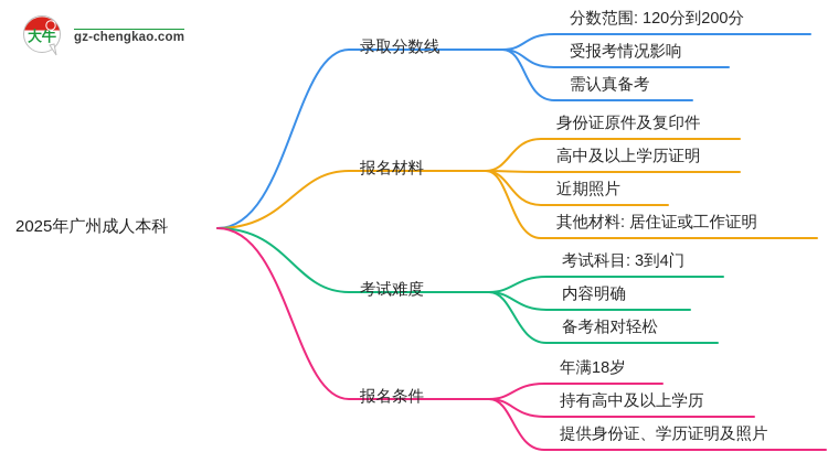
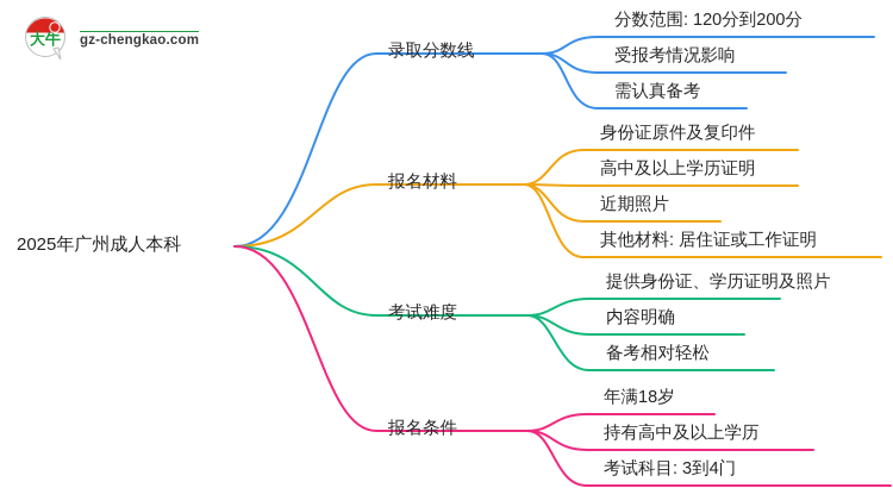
  大牛
  gz-chengkao.com
  2025年广州成人本科
  录取分数线
  分数范围: 120分到200分
  受报考情况影响
  需认真备考
  报名材料
  身份证原件及复印件
  高中及以上学历证明
  近期照片
  其他材料: 居住证或工作证明
  考试难度
- 考试科目: 3到4门
+ 提供身份证、学历证明及照片
  内容明确
  备考相对轻松
  报名条件
  年满18岁
  持有高中及以上学历
- 提供身份证、学历证明及照片
+ 考试科目: 3到4门
